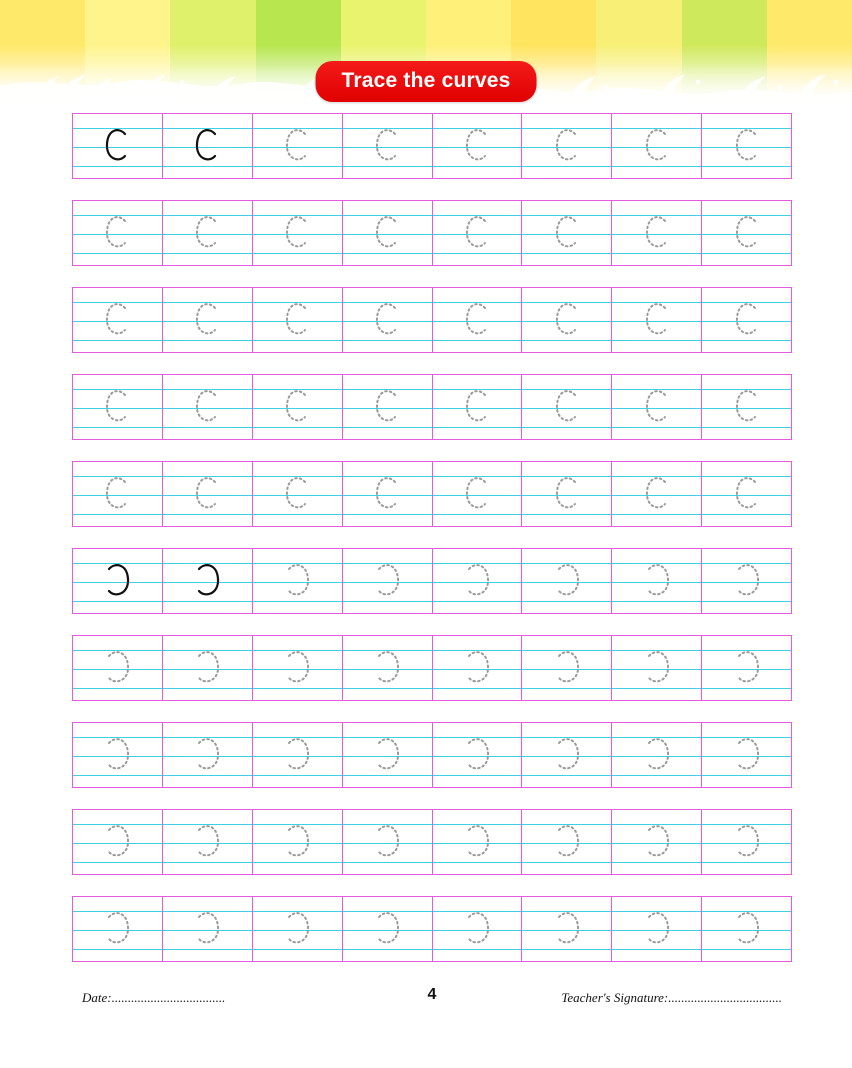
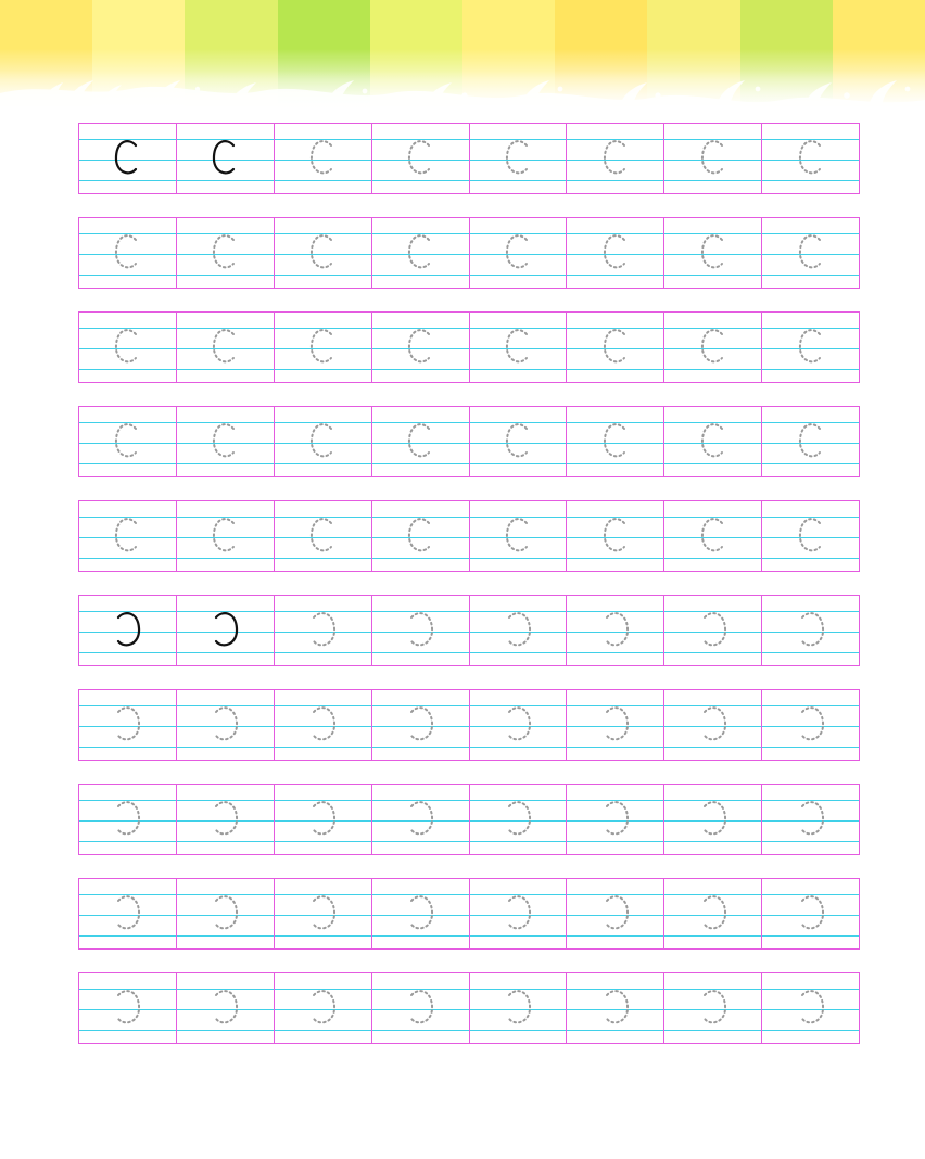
- Trace the curves
- Date:...................................
- 4
- Teacher's Signature:...................................
